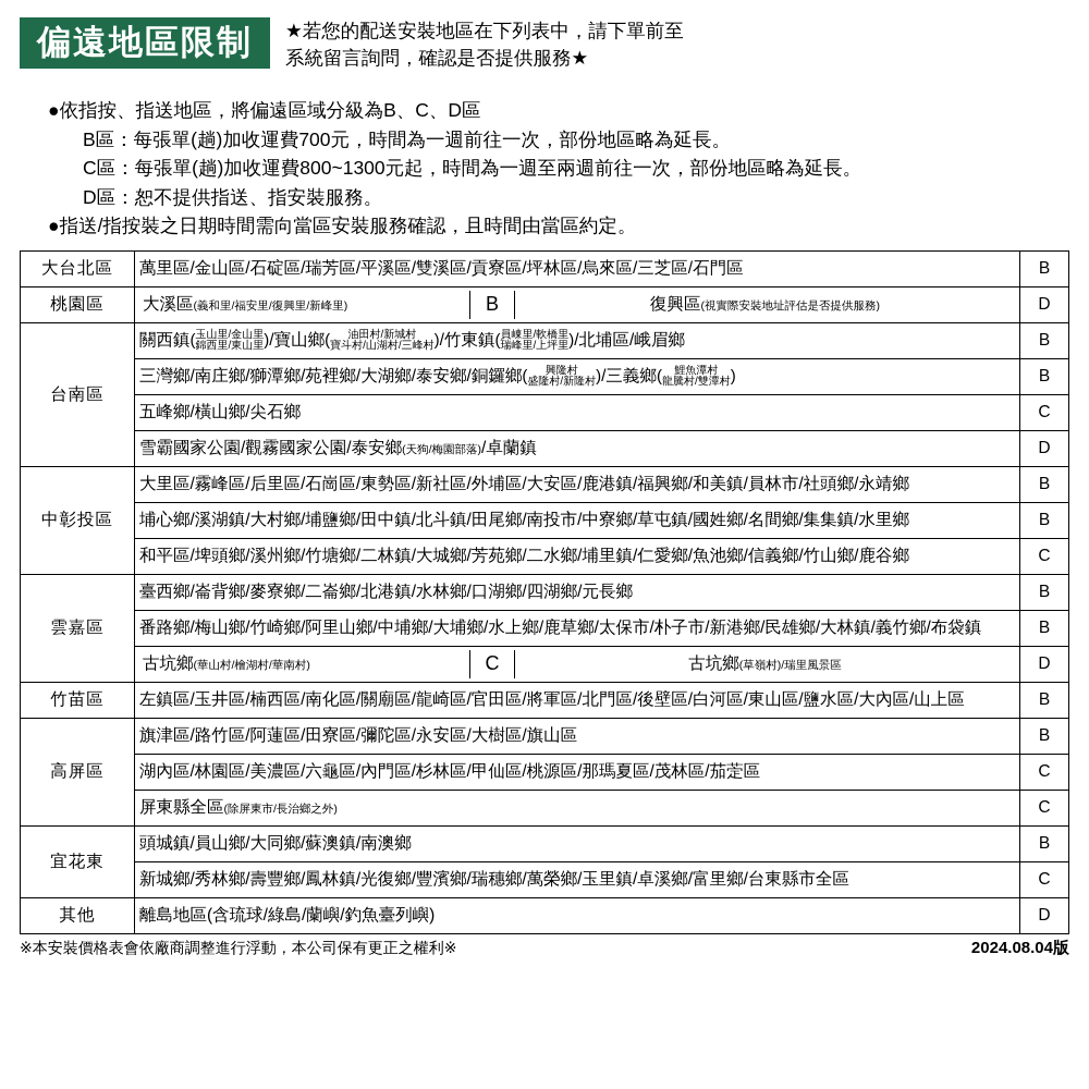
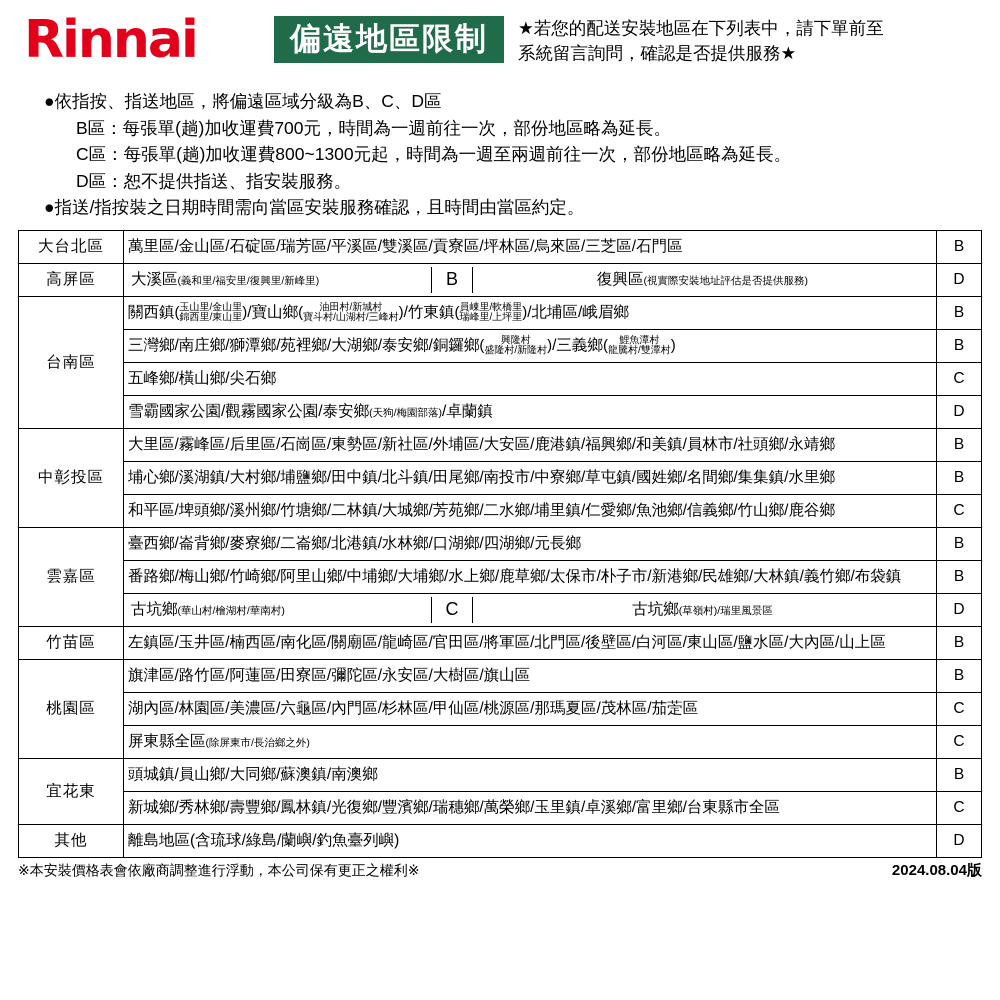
+ Rinnai
  偏遠地區限制
  ★若您的配送安裝地區在下列表中，請下單前至
  系統留言詢問，確認是否提供服務★
  ●依指按、指送地區，將偏遠區域分級為B、C、D區
  B區：每張單(趟)加收運費700元，時間為一週前往一次，部份地區略為延長。
  C區：每張單(趟)加收運費800~1300元起，時間為一週至兩週前往一次，部份地區略為延長。
  D區：恕不提供指送、指安裝服務。
  ●指送/指按裝之日期時間需向當區安裝服務確認，且時間由當區約定。
  大台北區	萬里區/金山區/石碇區/瑞芳區/平溪區/雙溪區/貢寮區/坪林區/烏來區/三芝區/石門區	B
- 桃園區
+ 高屏區
  大溪區(義和里/福安里/復興里/新峰里)	B	復興區(視實際安裝地址評估是否提供服務)
  		D
  台南區	關西鎮(玉山里/金山里錦西里/東山里)/寶山鄉( 油田村/新城村寶斗村/山湖村/三峰村)/竹東鎮(員崠里/軟橋里瑞峰里/上坪里)/北埔區/峨眉鄉	B
  三灣鄉/南庄鄉/獅潭鄉/苑裡鄉/大湖鄉/泰安鄉/銅鑼鄉( 興隆村盛隆村/新隆村)/三義鄉( 鯉魚潭村龍騰村/雙潭村)	B
  五峰鄉/橫山鄉/尖石鄉	C
  雪霸國家公園/觀霧國家公園/泰安鄉(天狗/梅園部落)/卓蘭鎮	D
  中彰投區	大里區/霧峰區/后里區/石崗區/東勢區/新社區/外埔區/大安區/鹿港鎮/福興鄉/和美鎮/員林市/社頭鄉/永靖鄉	B
  埔心鄉/溪湖鎮/大村鄉/埔鹽鄉/田中鎮/北斗鎮/田尾鄉/南投市/中寮鄉/草屯鎮/國姓鄉/名間鄉/集集鎮/水里鄉	B
  和平區/埤頭鄉/溪州鄉/竹塘鄉/二林鎮/大城鄉/芳苑鄉/二水鄉/埔里鎮/仁愛鄉/魚池鄉/信義鄉/竹山鄉/鹿谷鄉	C
  雲嘉區	臺西鄉/崙背鄉/麥寮鄉/二崙鄉/北港鎮/水林鄉/口湖鄉/四湖鄉/元長鄉	B
  番路鄉/梅山鄉/竹崎鄉/阿里山鄉/中埔鄉/大埔鄉/水上鄉/鹿草鄉/太保市/朴子市/新港鄉/民雄鄉/大林鎮/義竹鄉/布袋鎮	B
  古坑鄉(華山村/檜湖村/華南村)	C	古坑鄉(草嶺村)/瑞里風景區
  	D
  竹苗區	左鎮區/玉井區/楠西區/南化區/關廟區/龍崎區/官田區/將軍區/北門區/後壁區/白河區/東山區/鹽水區/大內區/山上區	B
- 高屏區	旗津區/路竹區/阿蓮區/田寮區/彌陀區/永安區/大樹區/旗山區	B
+ 桃園區	旗津區/路竹區/阿蓮區/田寮區/彌陀區/永安區/大樹區/旗山區	B
  湖內區/林園區/美濃區/六龜區/內門區/杉林區/甲仙區/桃源區/那瑪夏區/茂林區/茄萣區	C
  屏東縣全區(除屏東市/長治鄉之外)	C
  宜花東	頭城鎮/員山鄉/大同鄉/蘇澳鎮/南澳鄉	B
  新城鄉/秀林鄉/壽豐鄉/鳳林鎮/光復鄉/豐濱鄉/瑞穗鄉/萬榮鄉/玉里鎮/卓溪鄉/富里鄉/台東縣市全區	C
  其他	離島地區(含琉球/綠島/蘭嶼/釣魚臺列嶼)	D
  ※本安裝價格表會依廠商調整進行浮動，本公司保有更正之權利※
  2024.08.04版
